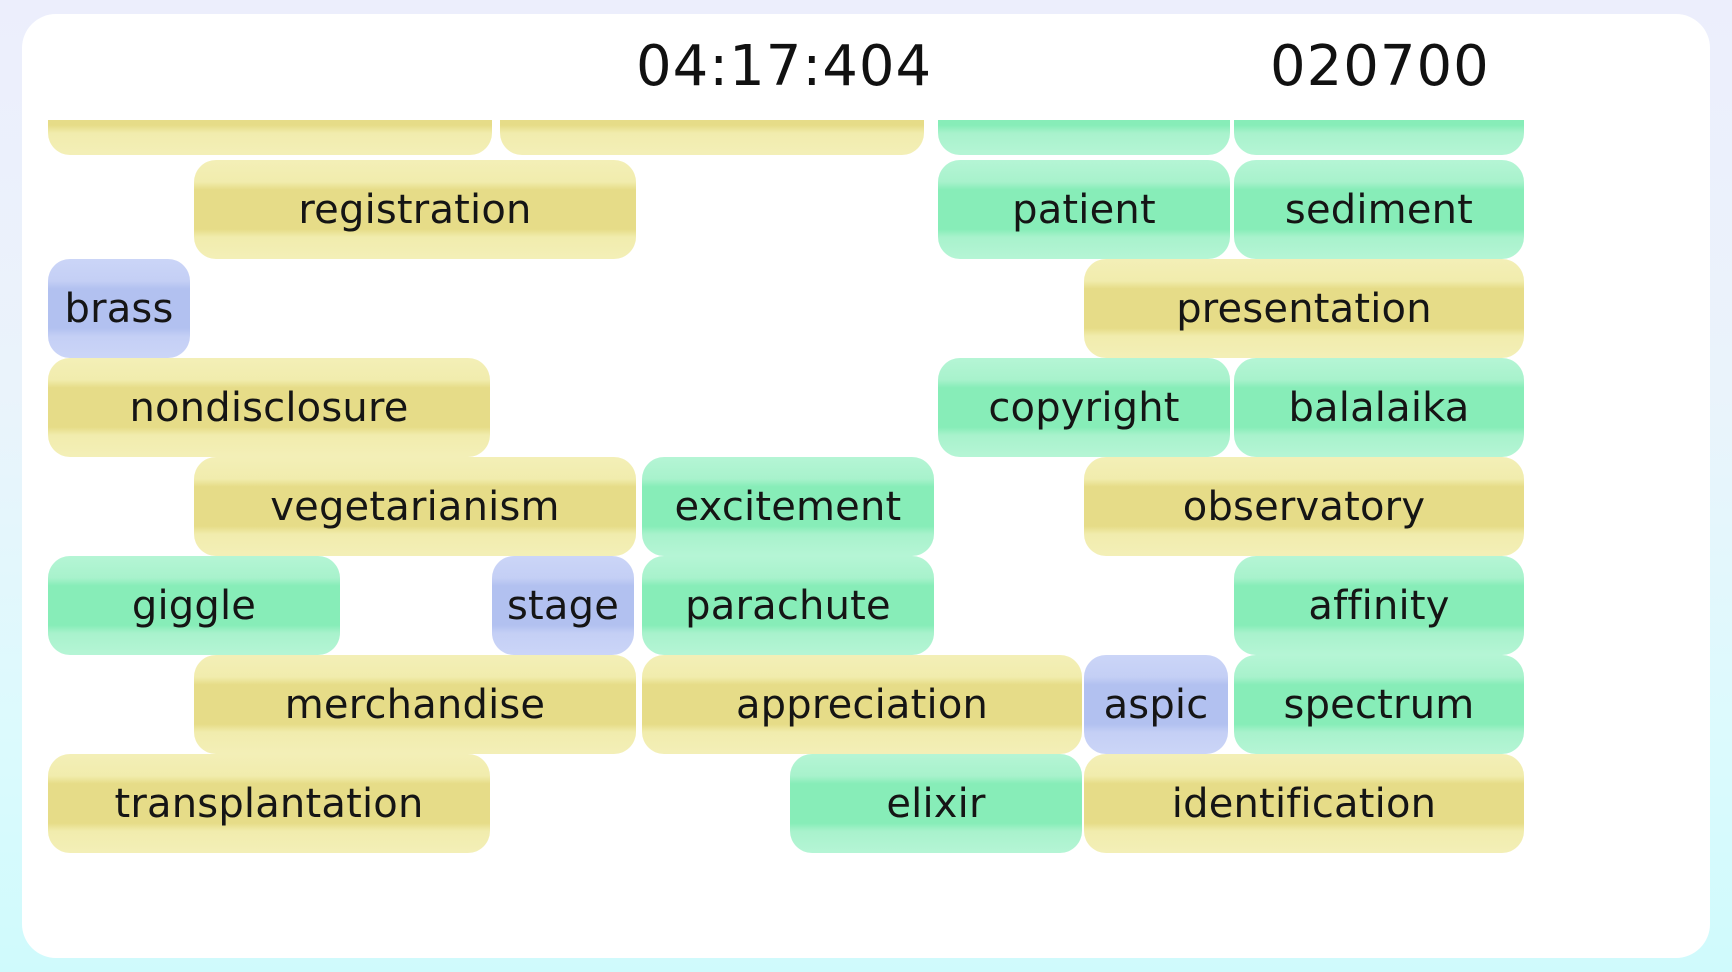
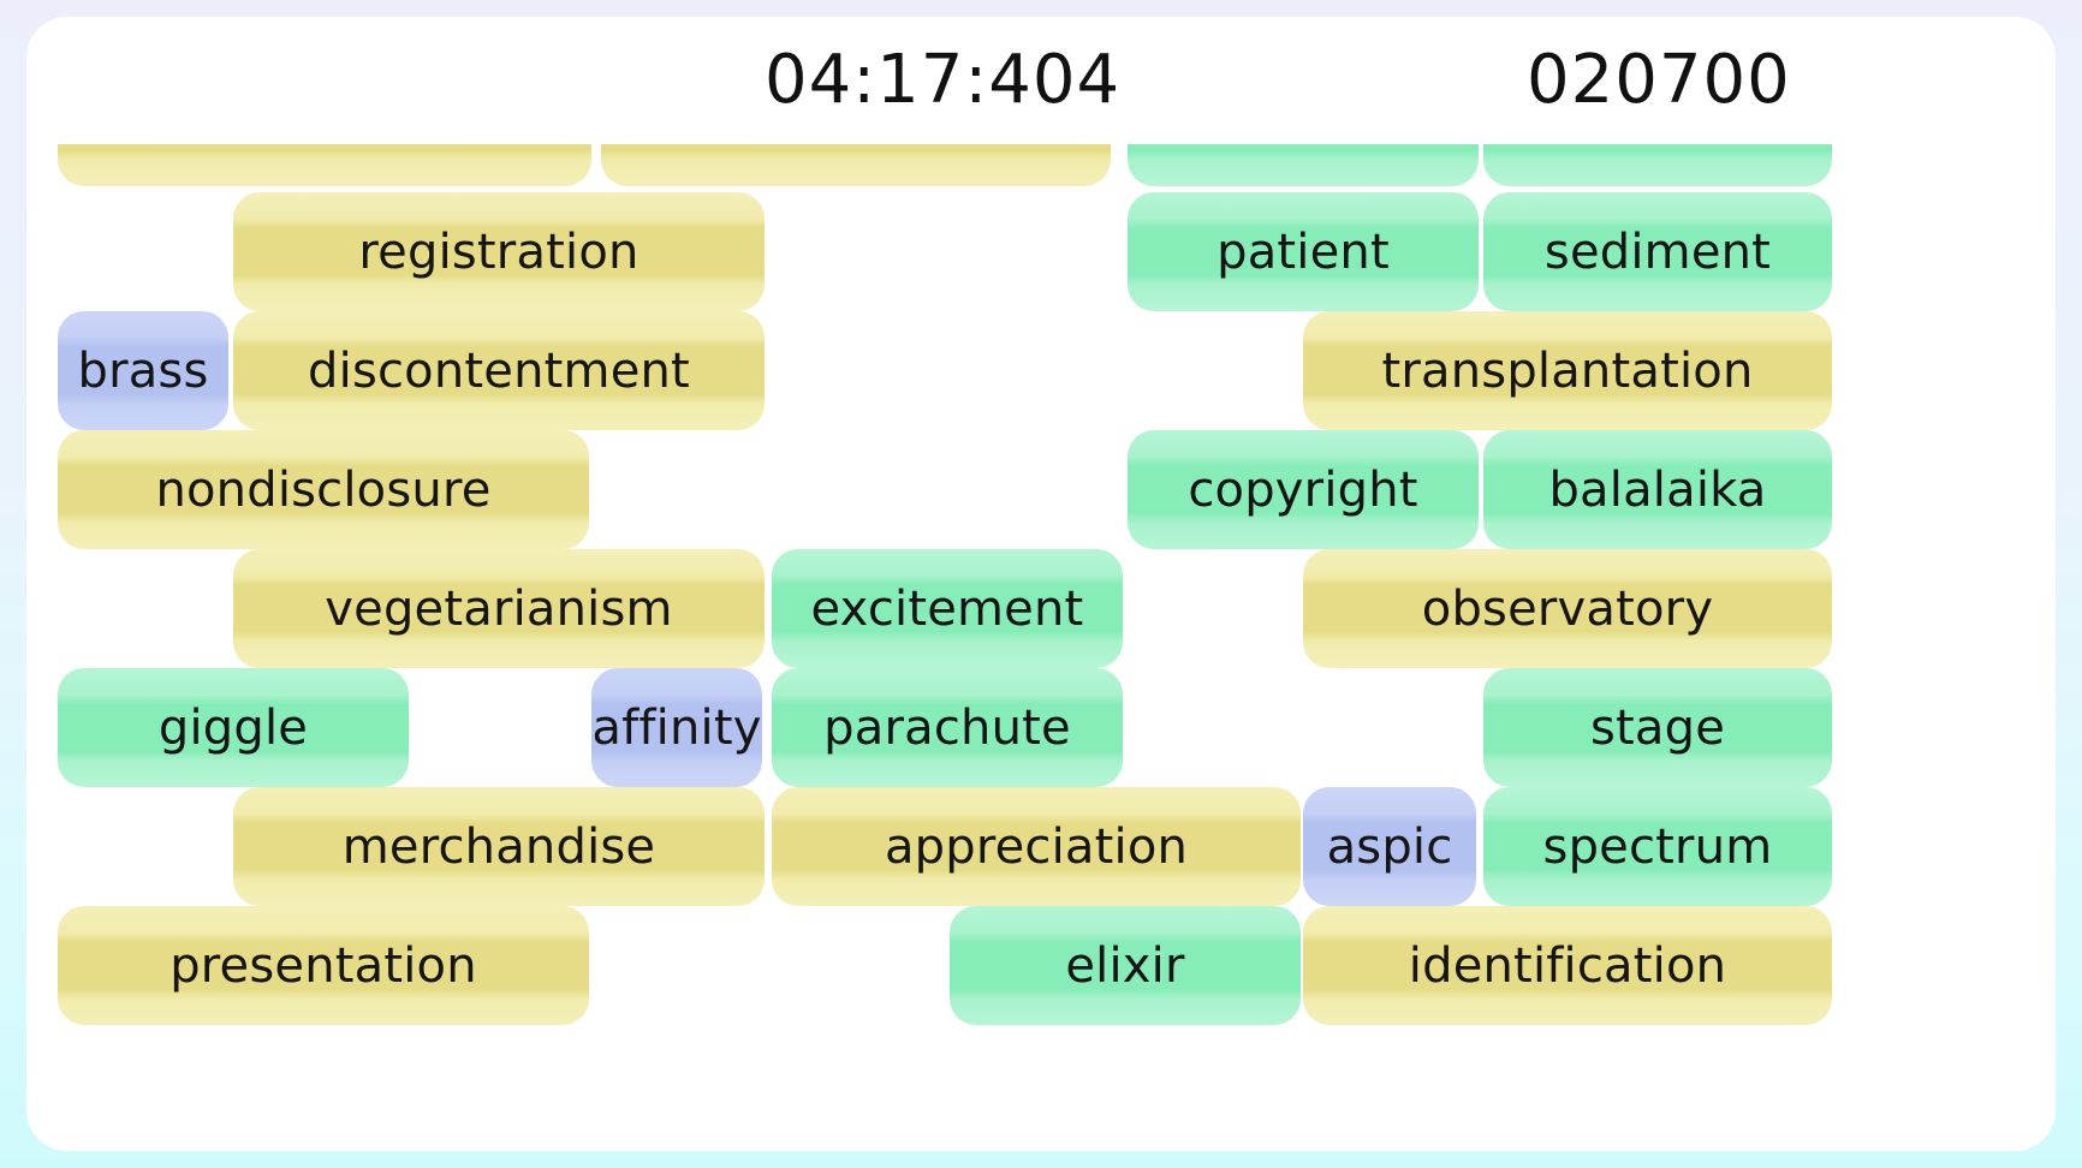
  04:17:404
  020700
  registration
  patient
  sediment
  brass
+ discontentment
- presentation
+ transplantation
  nondisclosure
  copyright
  balalaika
  vegetarianism
  excitement
  observatory
  giggle
- stage
+ affinity
  parachute
- affinity
+ stage
  merchandise
  appreciation
  aspic
  spectrum
- transplantation
+ presentation
  elixir
  identification
